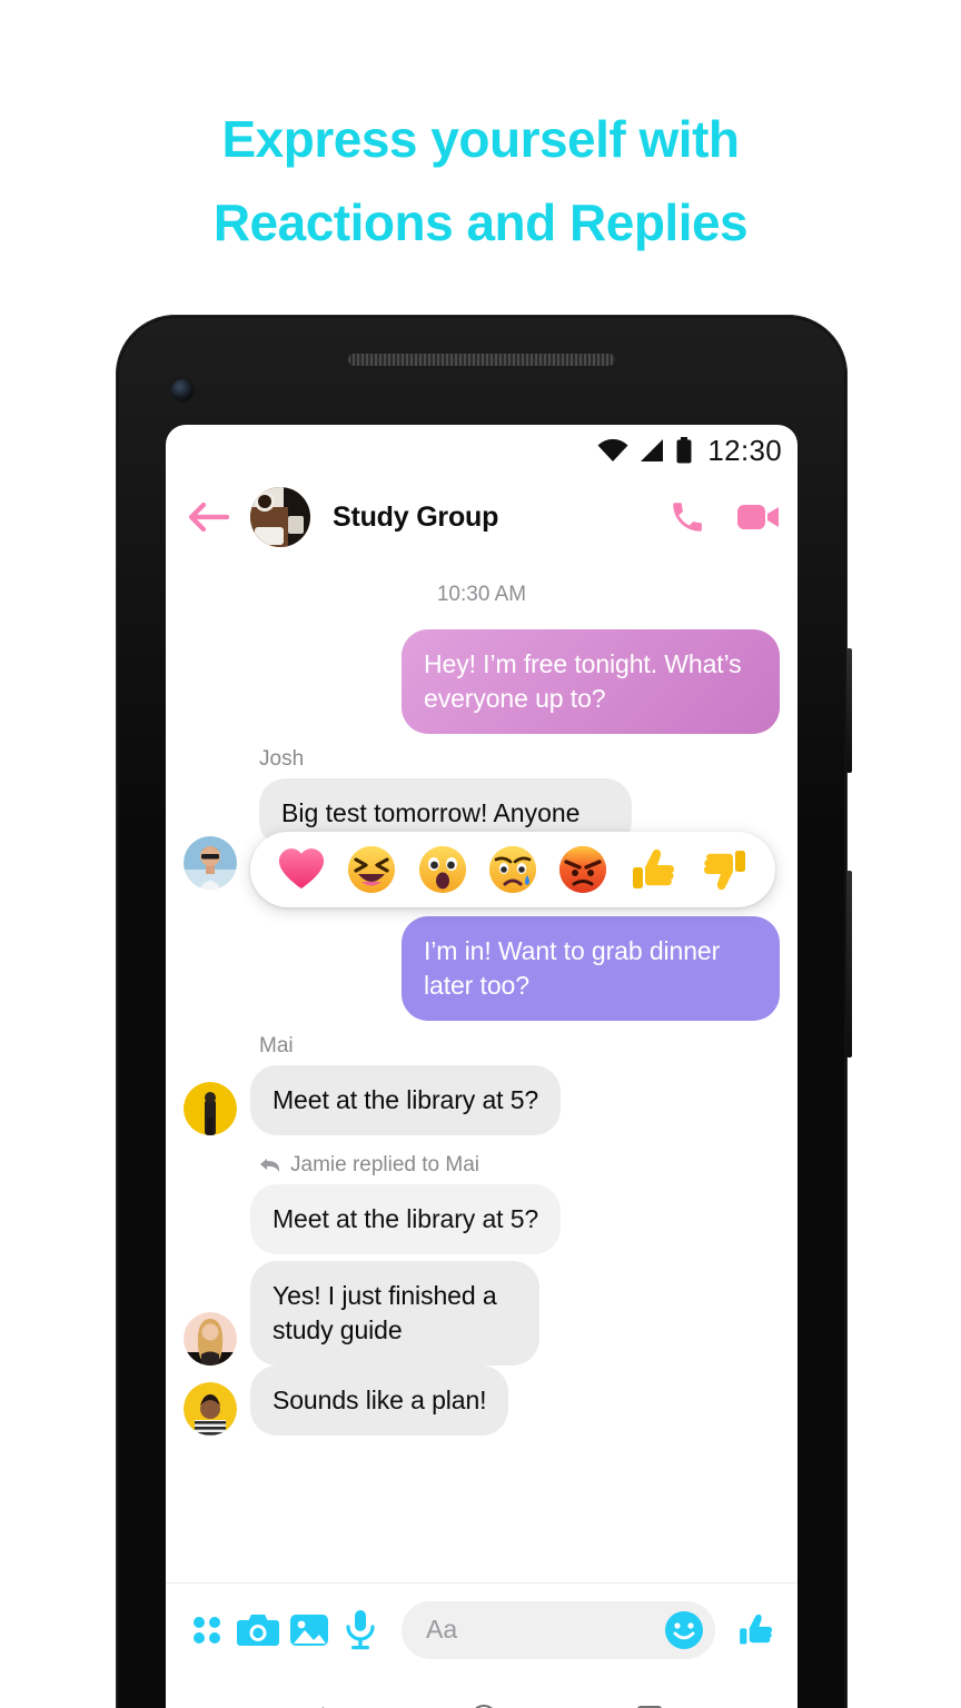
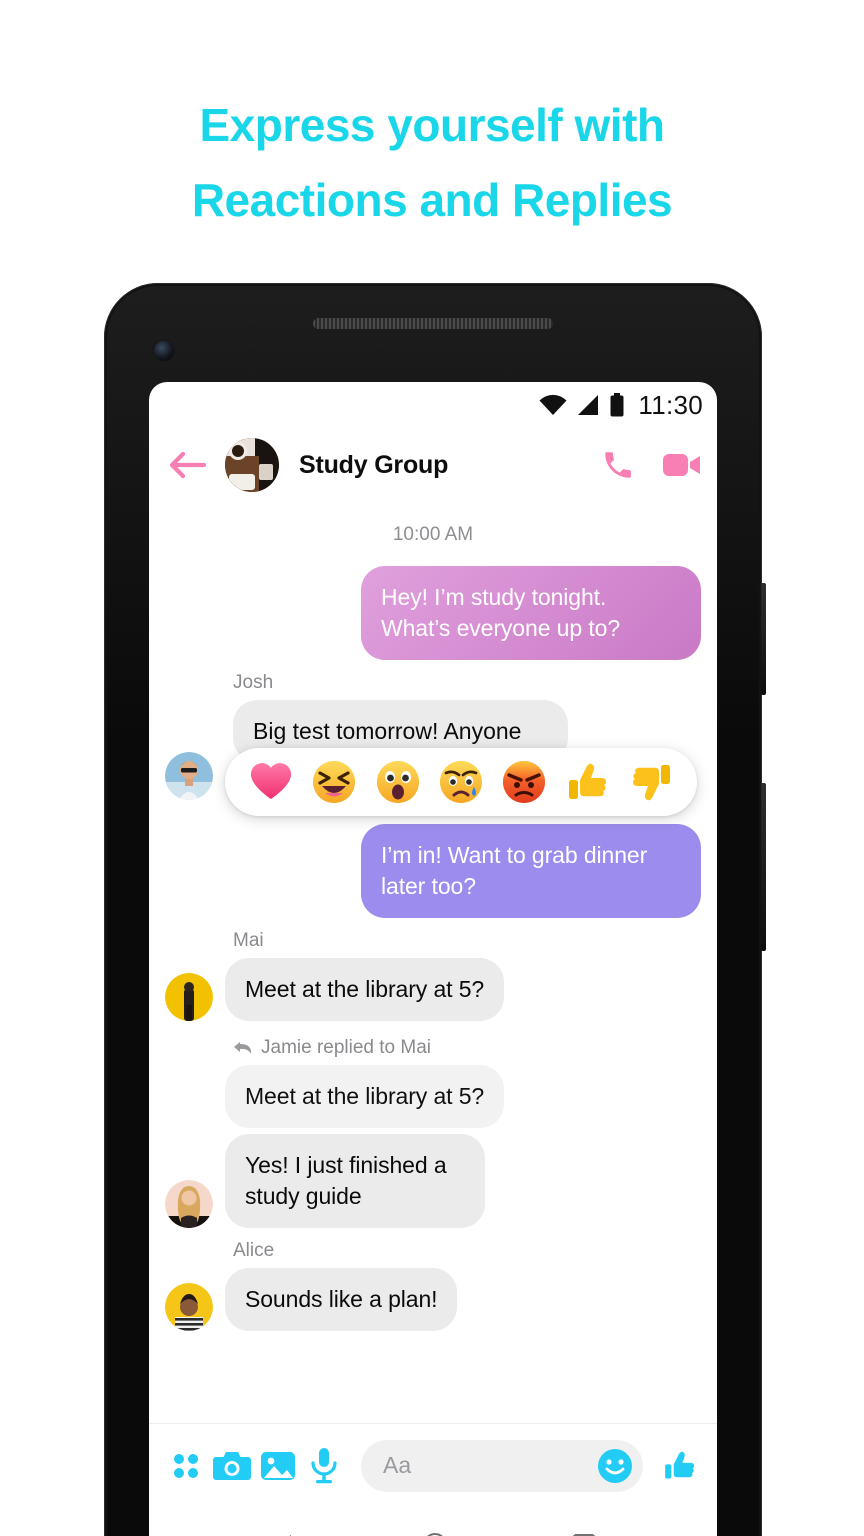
  Express yourself with
  Reactions and Replies
- 12:30
+ 11:30
  Study Group
- 10:30 AM
+ 10:00 AM
- Hey! I’m free tonight. What’s everyone up to?
+ Hey! I’m study tonight. What’s everyone up to?
  Josh
  I’m in! Want to grab dinner later too?
  Mai
  Meet at the library at 5?
  Jamie replied to Mai
  Meet at the library at 5?
  Yes! I just finished a study guide
+ Alice
  Sounds like a plan!
  Aa
